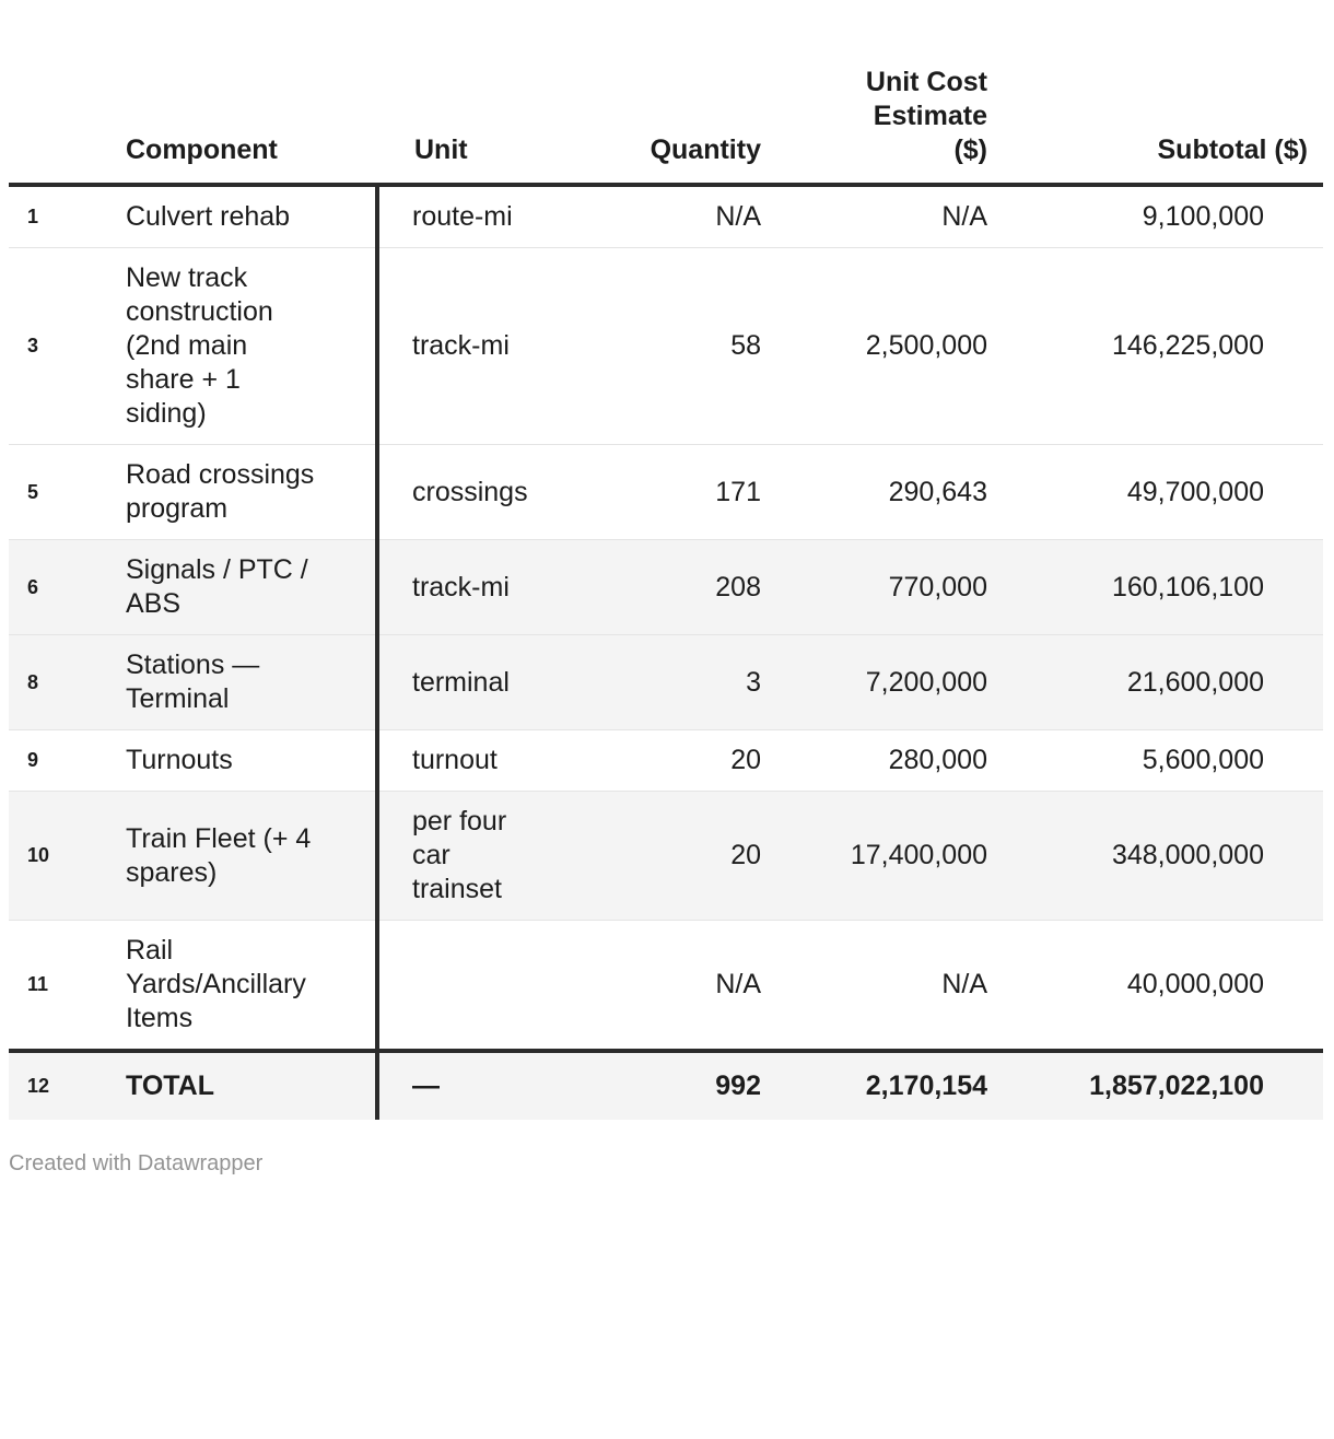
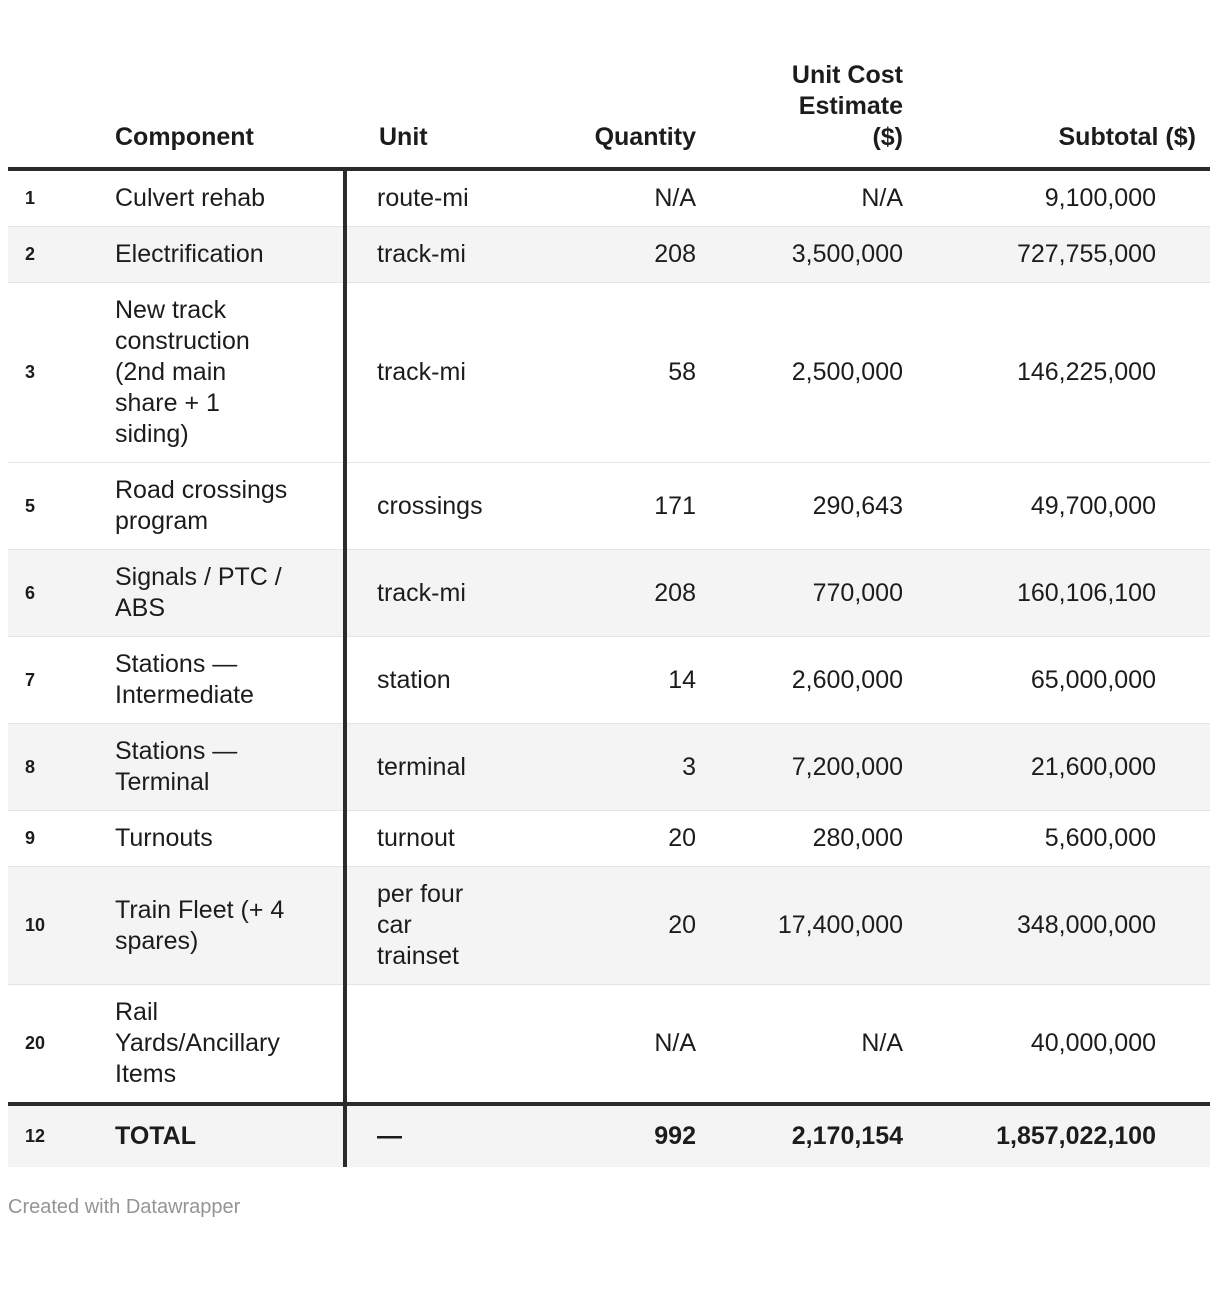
  	Component	Unit	Quantity	Unit Cost Estimate ($)	Subtotal ($)
  1	Culvert rehab	route-mi	N/A	N/A	9,100,000
+ 2	Electrification	track-mi	208	3,500,000	727,755,000
  3	New track construction (2nd main share + 1 siding)	track-mi	58	2,500,000	146,225,000
  5	Road crossings program	crossings	171	290,643	49,700,000
  6	Signals / PTC / ABS	track-mi	208	770,000	160,106,100
+ 7	Stations — Intermediate	station	14	2,600,000	65,000,000
  8	Stations — Terminal	terminal	3	7,200,000	21,600,000
  9	Turnouts	turnout	20	280,000	5,600,000
  10	Train Fleet (+ 4 spares)	per four car trainset	20	17,400,000	348,000,000
- 11	Rail Yards/Ancillary Items		N/A	N/A	40,000,000
+ 20	Rail Yards/Ancillary Items		N/A	N/A	40,000,000
  12	TOTAL	—	992	2,170,154	1,857,022,100
  Created with Datawrapper
